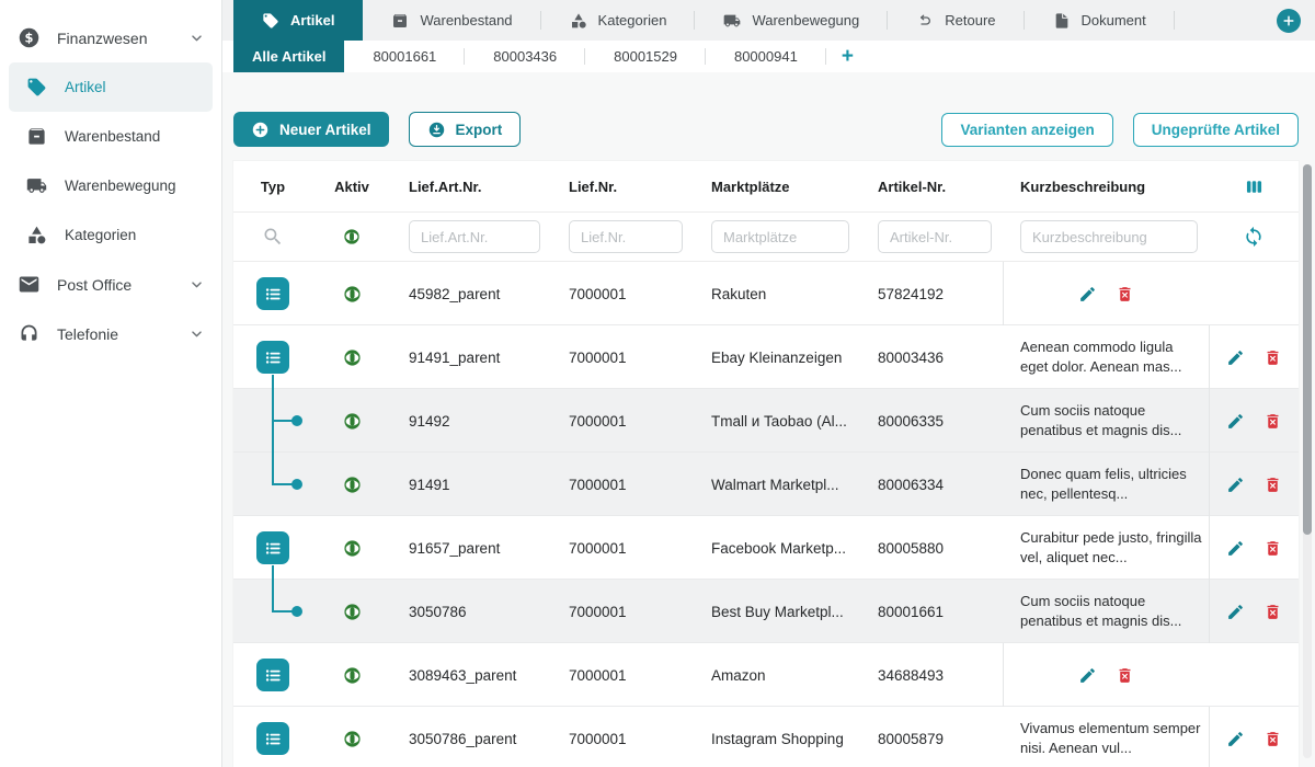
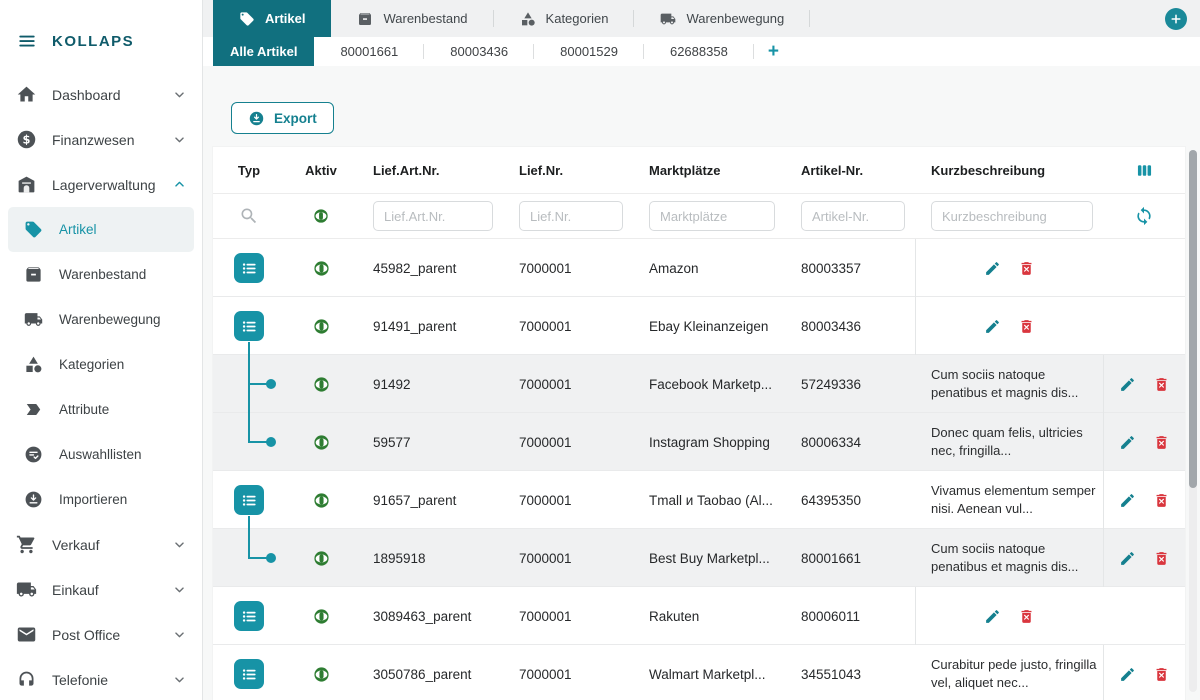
+ KOLLAPS
+ Dashboard
  $
  Finanzwesen
+ Lagerverwaltung
  Artikel
  Warenbestand
  Warenbewegung
  Kategorien
+ Attribute
+ Auswahllisten
+ Importieren
+ Verkauf
+ Einkauf
  Post Office
  Telefonie
  Artikel
  Warenbestand
  Kategorien
  Warenbewegung
- Retoure
- Dokument
  Alle Artikel
  80001661
  80003436
  80001529
- 80000941
+ 62688358
  +
- Neuer Artikel
  Export
- Varianten anzeigen
- Ungeprüfte Artikel
  Typ
  Aktiv
  Lief.Art.Nr.
  Lief.Nr.
  Marktplätze
  Artikel-Nr.
  Kurzbeschreibung
  Lief.Art.Nr.
  Lief.Nr.
  Marktplätze
  Artikel-Nr.
  Kurzbeschreibung
  45982_parent
  7000001
- Rakuten
+ Amazon
- 57824192
+ 80003357
  91491_parent
  7000001
  Ebay Kleinanzeigen
  80003436
- Aenean commodo ligula eget dolor. Aenean mas...
  91492
  7000001
- Tmall и Taobao (Al...
+ Facebook Marketp...
- 80006335
+ 57249336
  Cum sociis natoque penatibus et magnis dis...
- 91491
+ 59577
  7000001
- Walmart Marketpl...
+ Instagram Shopping
  80006334
- Donec quam felis, ultricies nec, pellentesq...
+ Donec quam felis, ultricies nec, fringilla...
  91657_parent
  7000001
- Facebook Marketp...
+ Tmall и Taobao (Al...
- 80005880
+ 64395350
- Curabitur pede justo, fringilla vel, aliquet nec...
+ Vivamus elementum semper nisi. Aenean vul...
- 3050786
+ 1895918
  7000001
  Best Buy Marketpl...
  80001661
  Cum sociis natoque penatibus et magnis dis...
  3089463_parent
  7000001
- Amazon
+ Rakuten
- 34688493
+ 80006011
  3050786_parent
  7000001
- Instagram Shopping
+ Walmart Marketpl...
- 80005879
+ 34551043
- Vivamus elementum semper nisi. Aenean vul...
+ Curabitur pede justo, fringilla vel, aliquet nec...
